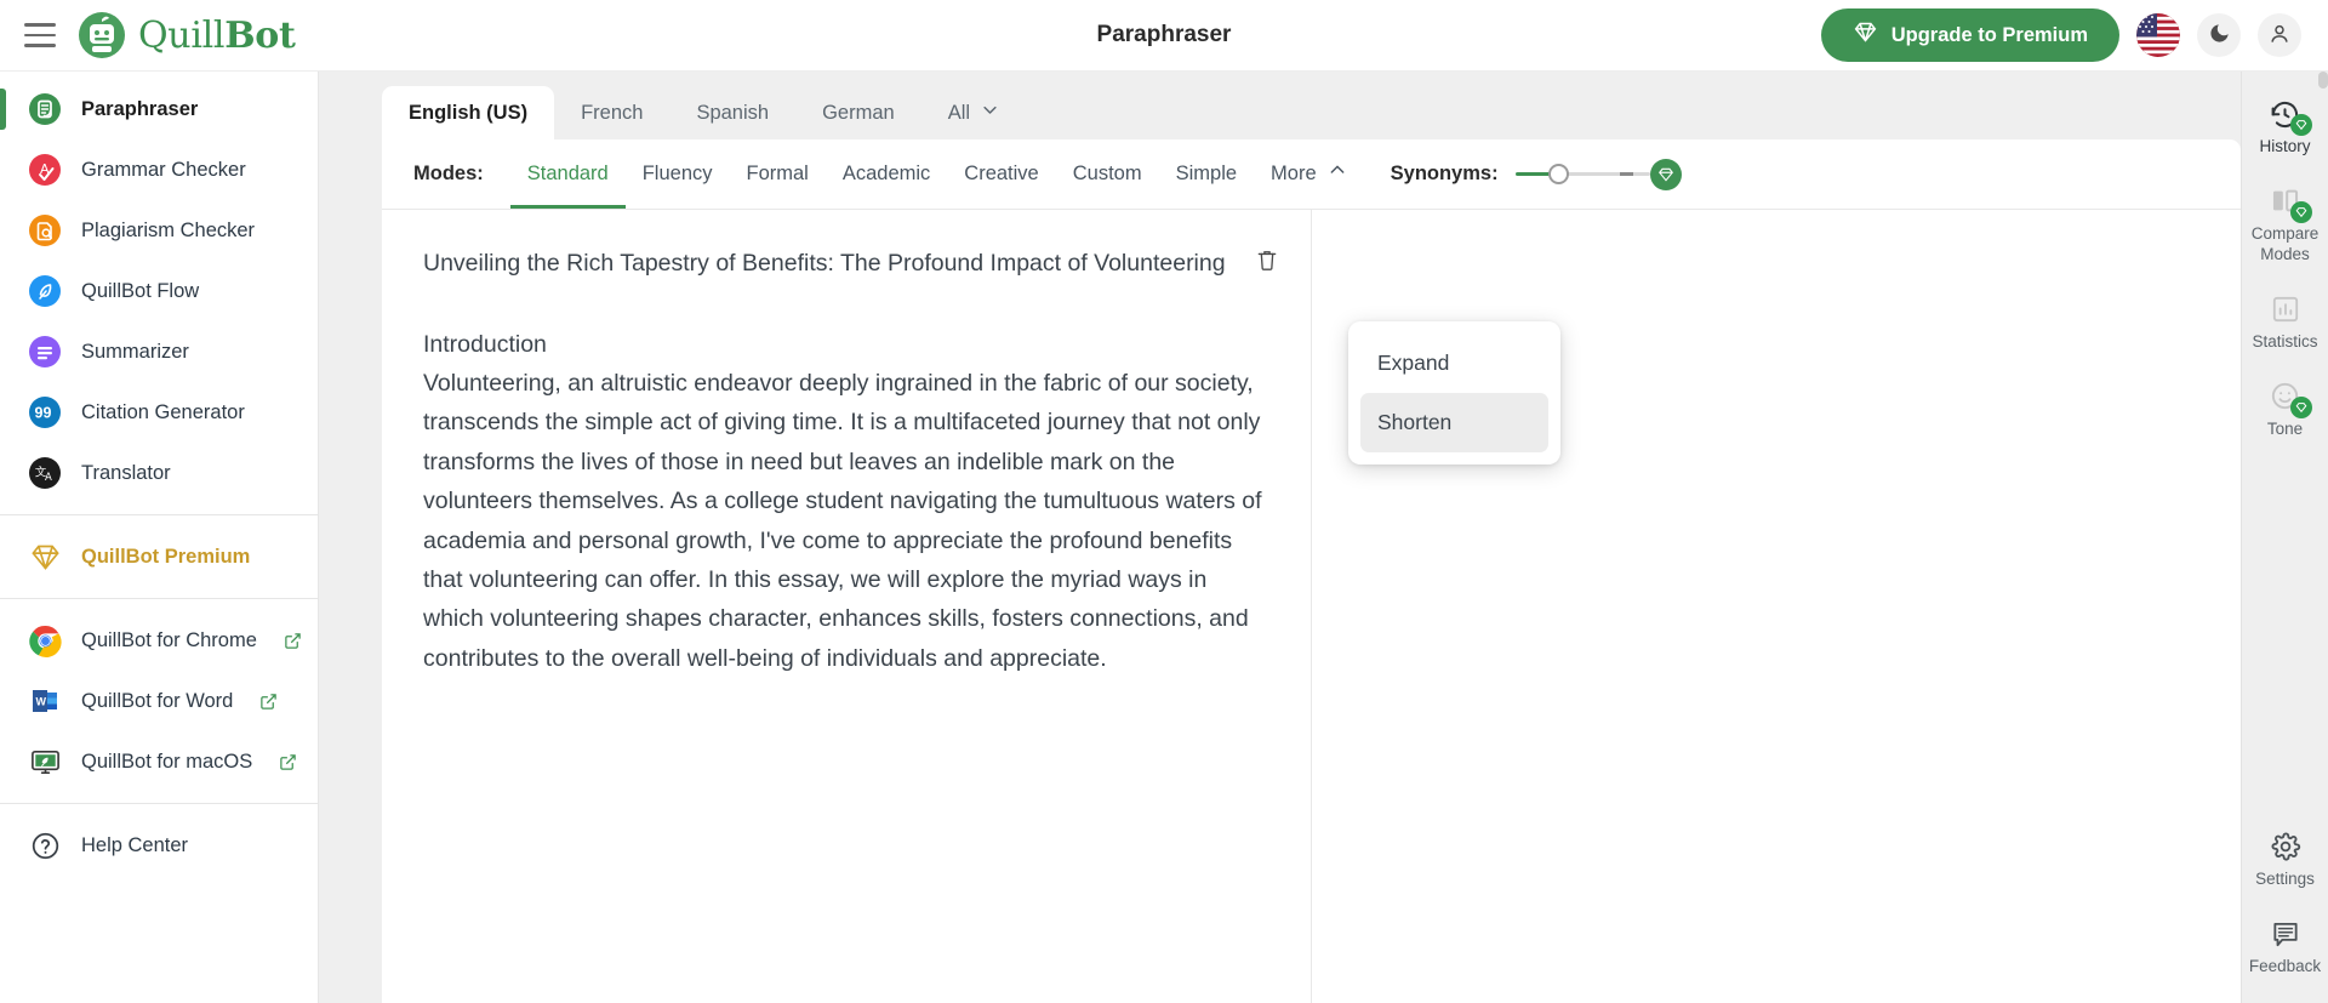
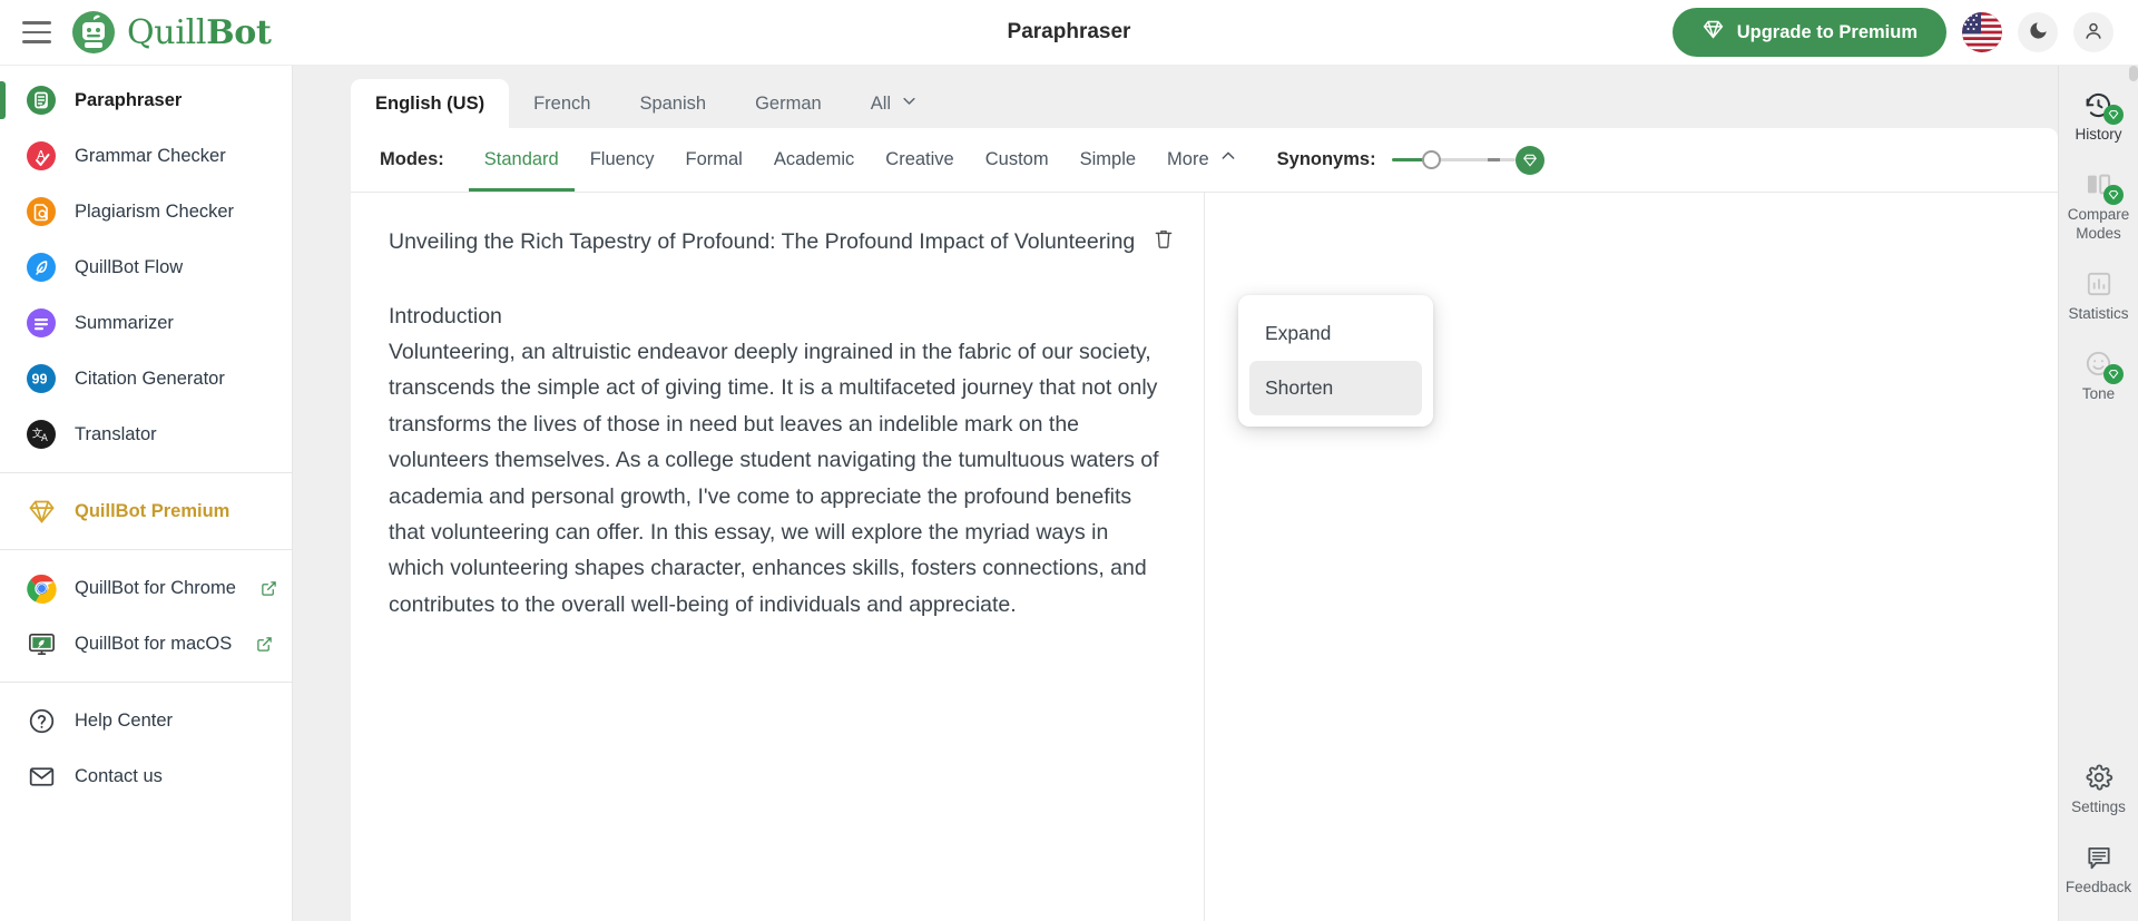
  QuillBot
  Paraphraser
  Upgrade to Premium
  Paraphraser
  A
  Grammar Checker
  Plagiarism Checker
  QuillBot Flow
  Summarizer
  99
  Citation Generator
  文
  A
  Translator
  QuillBot Premium
  QuillBot for Chrome
- W
- QuillBot for Word
  QuillBot for macOS
  Help Center
+ Contact us
  English (US)
  French
  Spanish
  German
  All
  Modes:
  Standard
  Fluency
  Formal
  Academic
  Creative
  Custom
  Simple
  More
  Synonyms:
- Unveiling the Rich Tapestry of Benefits: The Profound Impact of Volunteering
+ Unveiling the Rich Tapestry of Profound: The Profound Impact of Volunteering
  Introduction
  Volunteering, an altruistic endeavor deeply ingrained in the fabric of our society, transcends the simple act of giving time. It is a multifaceted journey that not only transforms the lives of those in need but leaves an indelible mark on the volunteers themselves. As a college student navigating the tumultuous waters of academia and personal growth, I've come to appreciate the profound benefits that volunteering can offer. In this essay, we will explore the myriad ways in which volunteering shapes character, enhances skills, fosters connections, and contributes to the overall well-being of individuals and appreciate.
  History
  Compare
  Modes
  Statistics
  Tone
  Settings
  Feedback
  Expand
  Shorten
